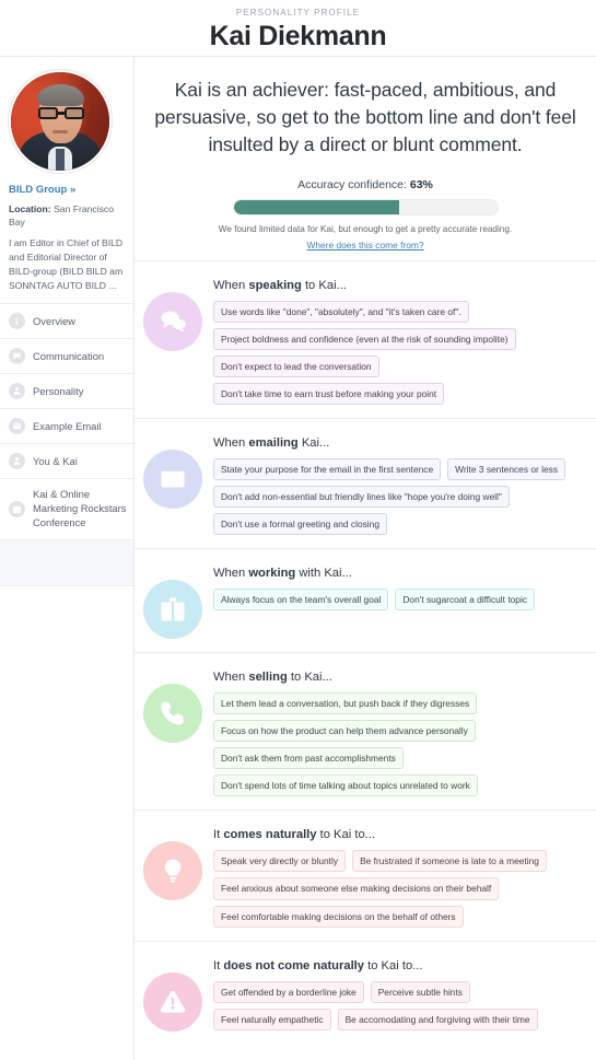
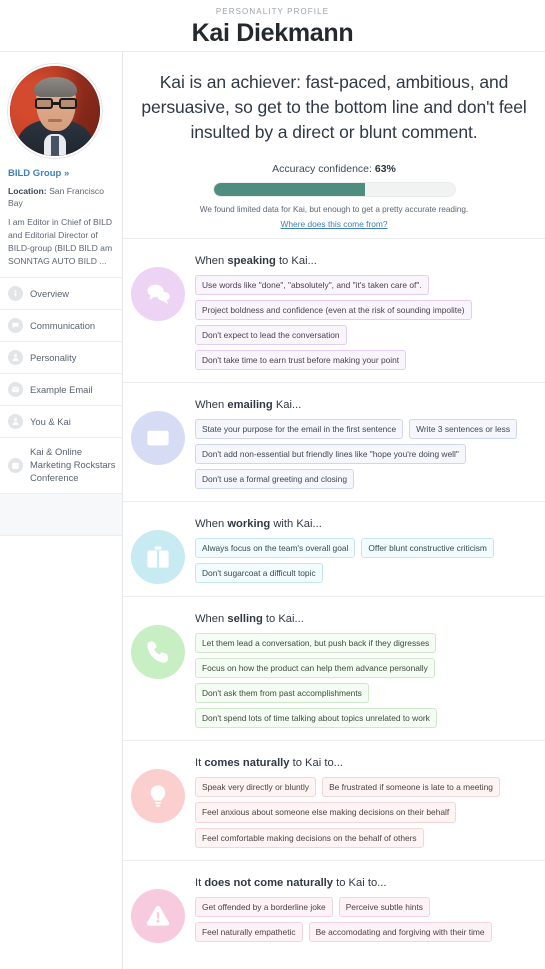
  PERSONALITY PROFILE
  Kai Diekmann
  BILD Group »
  Location: San Francisco Bay
  I am Editor in Chief of BILD and Editorial Director of BILD-group (BILD BILD am SONNTAG AUTO BILD ...
  Overview
  Communication
  Personality
  Example Email
  You & Kai
  Kai & Online Marketing Rockstars Conference
  Kai is an achiever: fast-paced, ambitious, and persuasive, so get to the bottom line and don't feel insulted by a direct or blunt comment.
  Accuracy confidence: 63%
  We found limited data for Kai, but enough to get a pretty accurate reading.
  Where does this come from?
  When speaking to Kai...
  Use words like "done", "absolutely", and "it's taken care of".
  Project boldness and confidence (even at the risk of sounding impolite)
  Don't expect to lead the conversation
  Don't take time to earn trust before making your point
  When emailing Kai...
  State your purpose for the email in the first sentence
  Write 3 sentences or less
  Don't add non-essential but friendly lines like "hope you're doing well"
  Don't use a formal greeting and closing
  When working with Kai...
  Always focus on the team's overall goal
+ Offer blunt constructive criticism
  Don't sugarcoat a difficult topic
  When selling to Kai...
  Let them lead a conversation, but push back if they digresses
  Focus on how the product can help them advance personally
  Don't ask them from past accomplishments
  Don't spend lots of time talking about topics unrelated to work
  It comes naturally to Kai to...
  Speak very directly or bluntly
  Be frustrated if someone is late to a meeting
  Feel anxious about someone else making decisions on their behalf
  Feel comfortable making decisions on the behalf of others
  It does not come naturally to Kai to...
  Get offended by a borderline joke
  Perceive subtle hints
  Feel naturally empathetic
  Be accomodating and forgiving with their time
